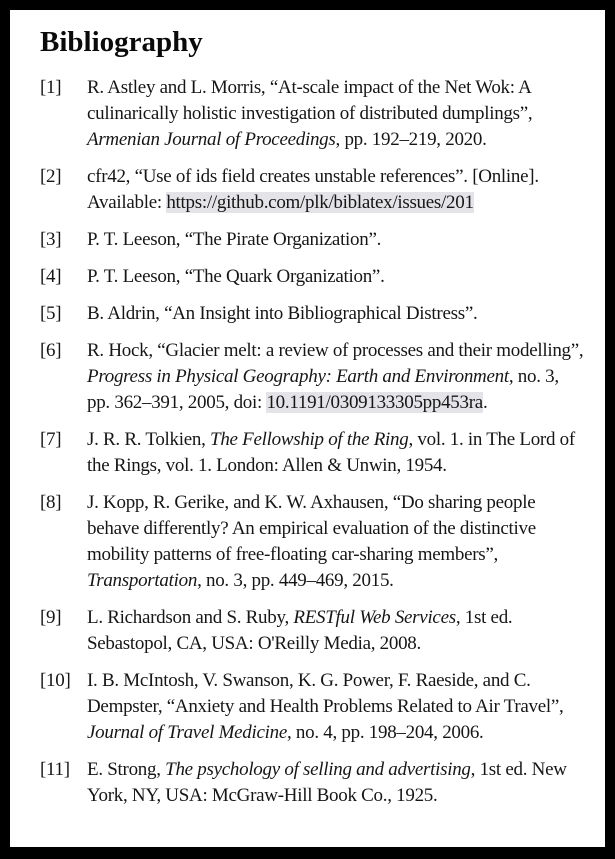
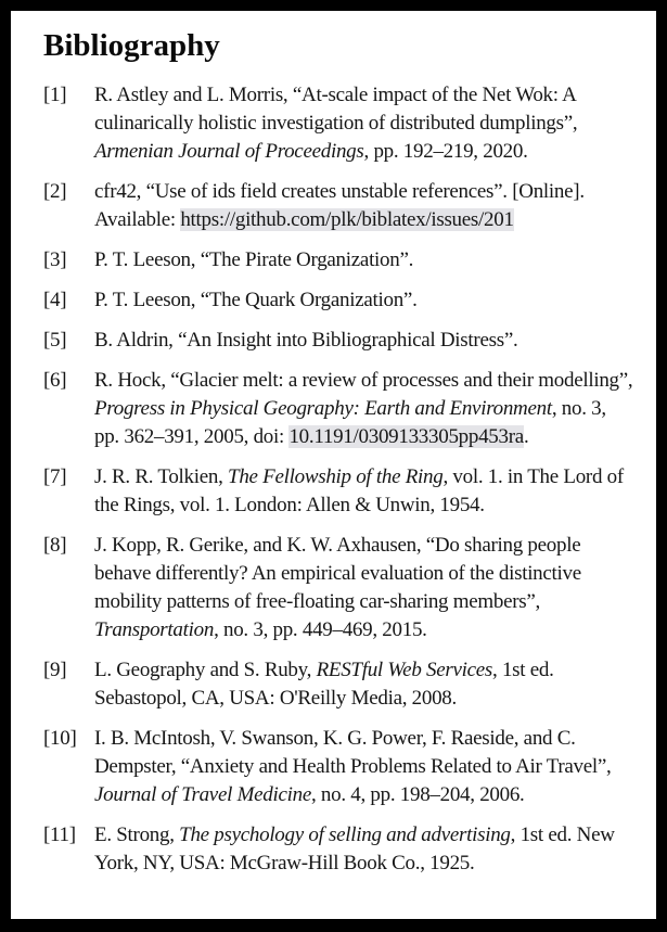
  Bibliography
  [1]
  R. Astley and L. Morris, “At-scale impact of the Net Wok: A culinarically holistic investigation of distributed dumplings”, Armenian Journal of Proceedings, pp. 192–219, 2020.
  [2]
  cfr42, “Use of ids field creates unstable references”. [Online]. Available: https://github.com/plk/biblatex/issues/201
  [3]
  P. T. Leeson, “The Pirate Organization”.
  [4]
  P. T. Leeson, “The Quark Organization”.
  [5]
  B. Aldrin, “An Insight into Bibliographical Distress”.
  [6]
  R. Hock, “Glacier melt: a review of processes and their modelling”, Progress in Physical Geography: Earth and Environment, no. 3, pp. 362–391, 2005, doi: 10.1191/0309133305pp453ra.
  [7]
  J. R. R. Tolkien, The Fellowship of the Ring, vol. 1. in The Lord of the Rings, vol. 1. London: Allen & Unwin, 1954.
  [8]
  J. Kopp, R. Gerike, and K. W. Axhausen, “Do sharing people behave differently? An empirical evaluation of the distinctive mobility patterns of free-floating car-sharing members”, Transportation, no. 3, pp. 449–469, 2015.
  [9]
- L. Richardson and S. Ruby, RESTful Web Services, 1st ed. Sebastopol, CA, USA: O'Reilly Media, 2008.
+ L. Geography and S. Ruby, RESTful Web Services, 1st ed. Sebastopol, CA, USA: O'Reilly Media, 2008.
  [10]
  I. B. McIntosh, V. Swanson, K. G. Power, F. Raeside, and C. Dempster, “Anxiety and Health Problems Related to Air Travel”, Journal of Travel Medicine, no. 4, pp. 198–204, 2006.
  [11]
  E. Strong, The psychology of selling and advertising, 1st ed. New York, NY, USA: McGraw-Hill Book Co., 1925.
